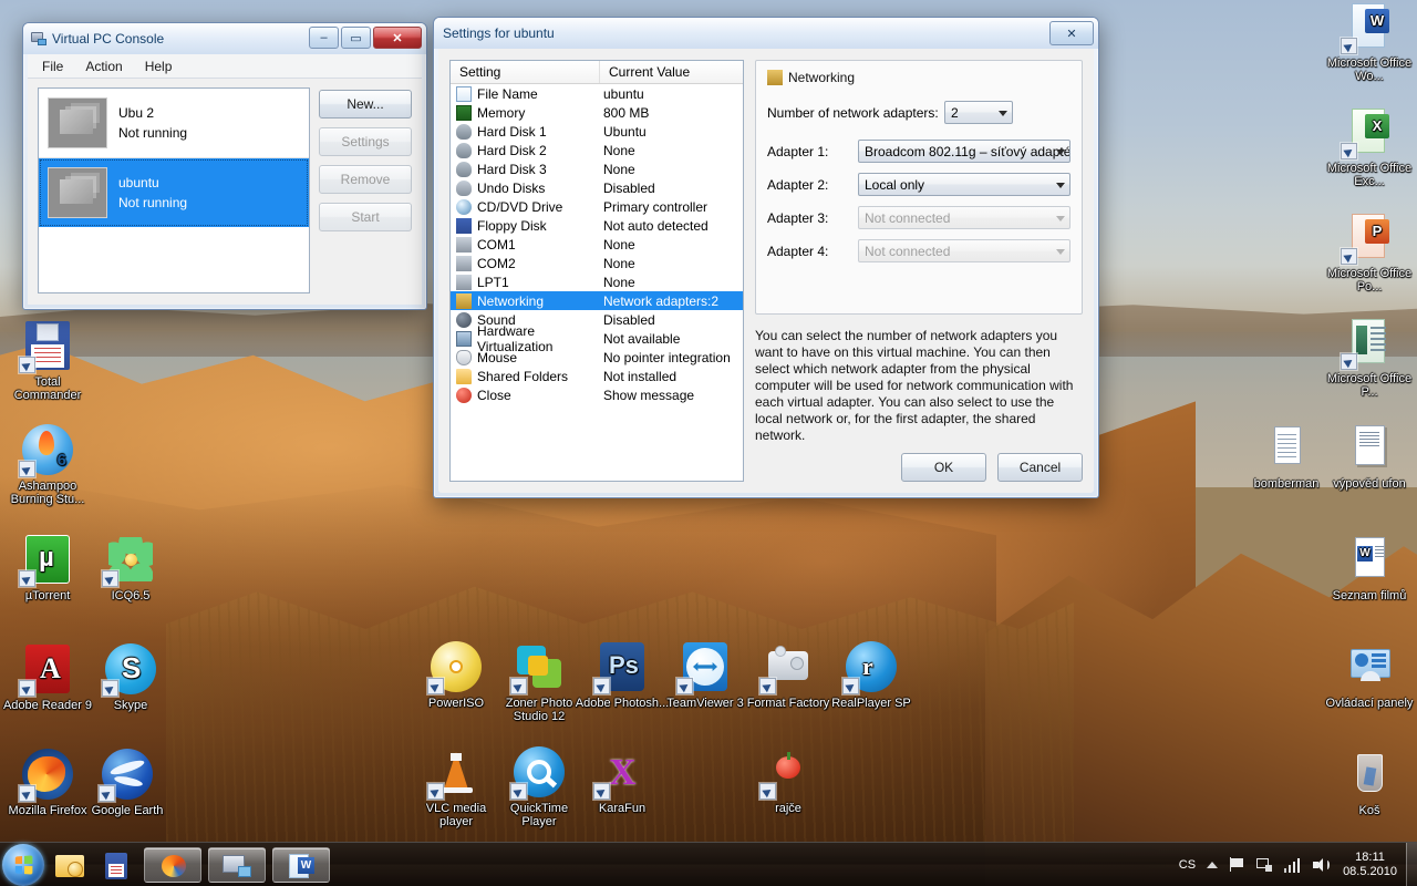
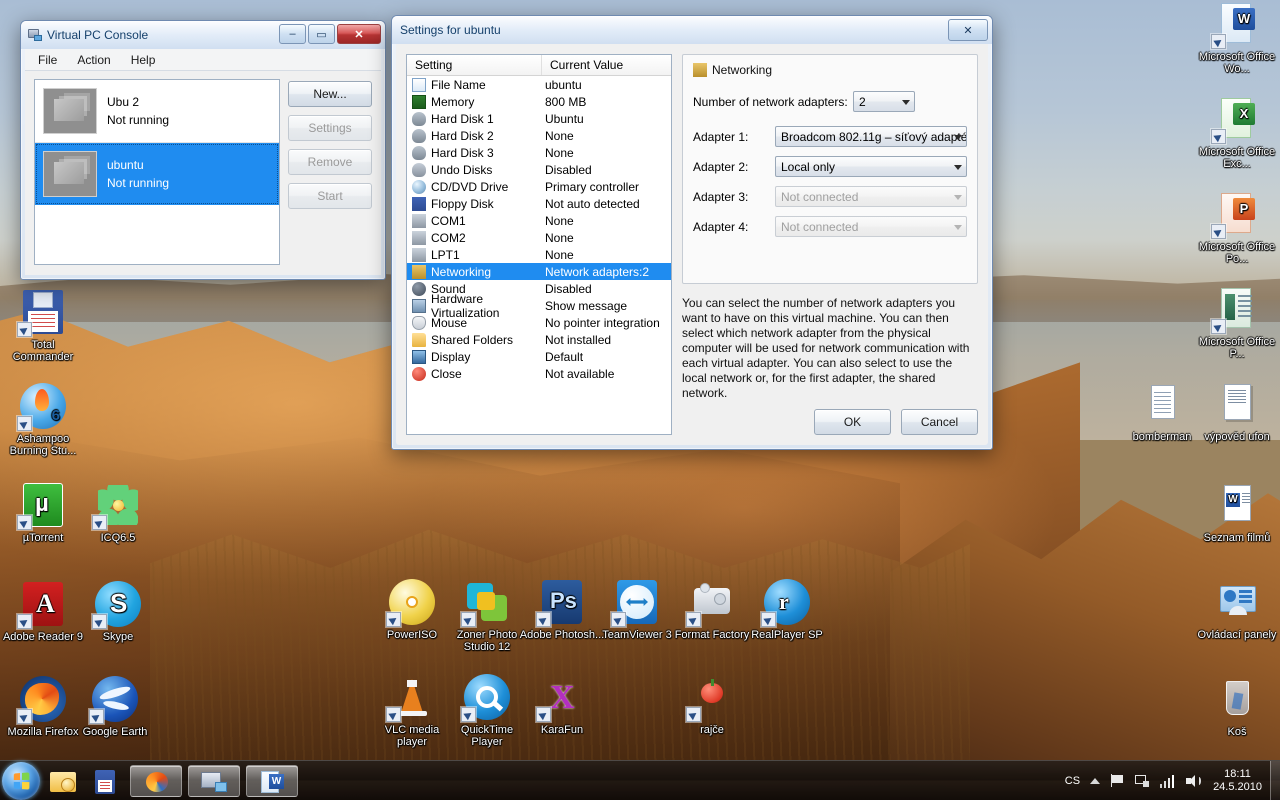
  Total Commander
  6
  Ashampoo Burning Stu...
  µ
  µTorrent
  ICQ6.5
  A
  Adobe Reader 9
  S
  Skype
  Mozilla Firefox
  Google Earth
  PowerISO
  Zoner Photo Studio 12
  Ps
  Adobe Photosh...
  TeamViewer 3
  Format Factory
  r
  RealPlayer SP
  VLC media player
  QuickTime Player
  X
  KaraFun
  rajče
  W
  Microsoft Office Wo...
  X
  Microsoft Office Exc...
  P
  Microsoft Office Po...
  Microsoft Office P...
  bomberman
  výpověd ufon
  W
  Seznam filmů
  Ovládací panely
  Koš
  Virtual PC Console
  –
  ▭
  ✕
  File
  Action
  Help
  Ubu 2
  Not running
  ubuntu
  Not running
  New...
  Settings
  Remove
  Start
  Settings for ubuntu
  ✕
  Setting
  Current Value
  File Name
  ubuntu
  Memory
  800 MB
  Hard Disk 1
  Ubuntu
  Hard Disk 2
  None
  Hard Disk 3
  None
  Undo Disks
  Disabled
  CD/DVD Drive
  Primary controller
  Floppy Disk
  Not auto detected
  COM1
  None
  COM2
  None
  LPT1
  None
  Networking
  Network adapters:2
  Sound
  Disabled
  Hardware Virtualization
- Not available
+ Show message
  Mouse
  No pointer integration
  Shared Folders
  Not installed
+ Display
+ Default
  Close
- Show message
+ Not available
  Networking
  Number of network adapters:
  2
  Adapter 1:
  Broadcom 802.11g – síťový adapté
  Adapter 2:
  Local only
  Adapter 3:
  Not connected
  Adapter 4:
  Not connected
  You can select the number of network adapters you want to have on this virtual machine. You can then select which network adapter from the physical computer will be used for network communication with each virtual adapter. You can also select to use the local network or, for the first adapter, the shared network.
  OK
  Cancel
  W
  CS
  18:11
- 08.5.2010
+ 24.5.2010
